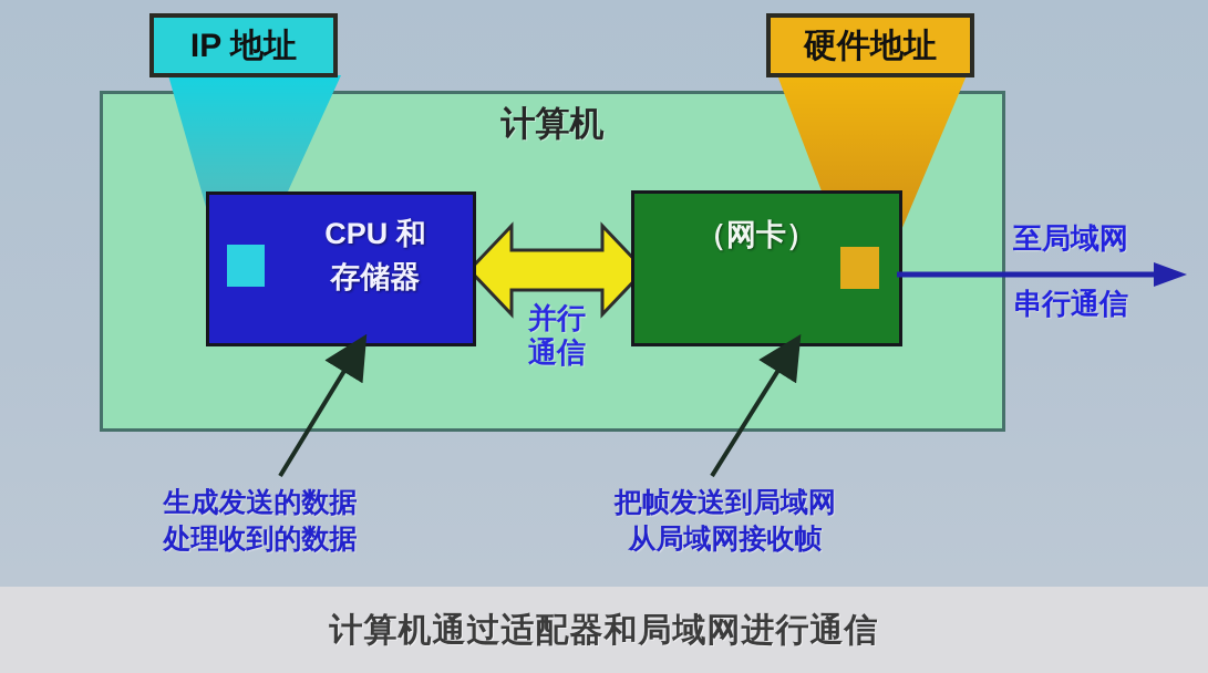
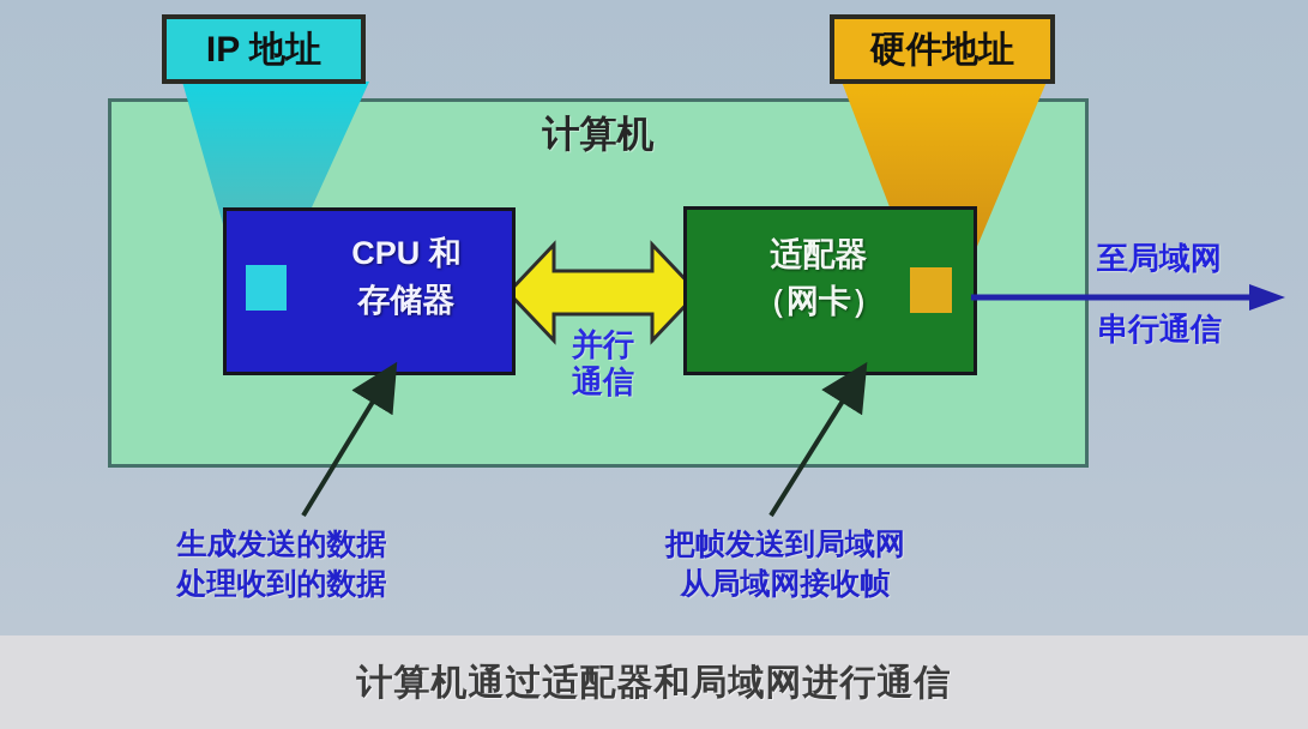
  计算机
  IP 地址
  硬件地址
  CPU 和
  存储器
+ 适配器
  （网卡）
  并行
  通信
  至局域网
  串行通信
  生成发送的数据
  处理收到的数据
  把帧发送到局域网
  从局域网接收帧
  计算机通过适配器和局域网进行通信
